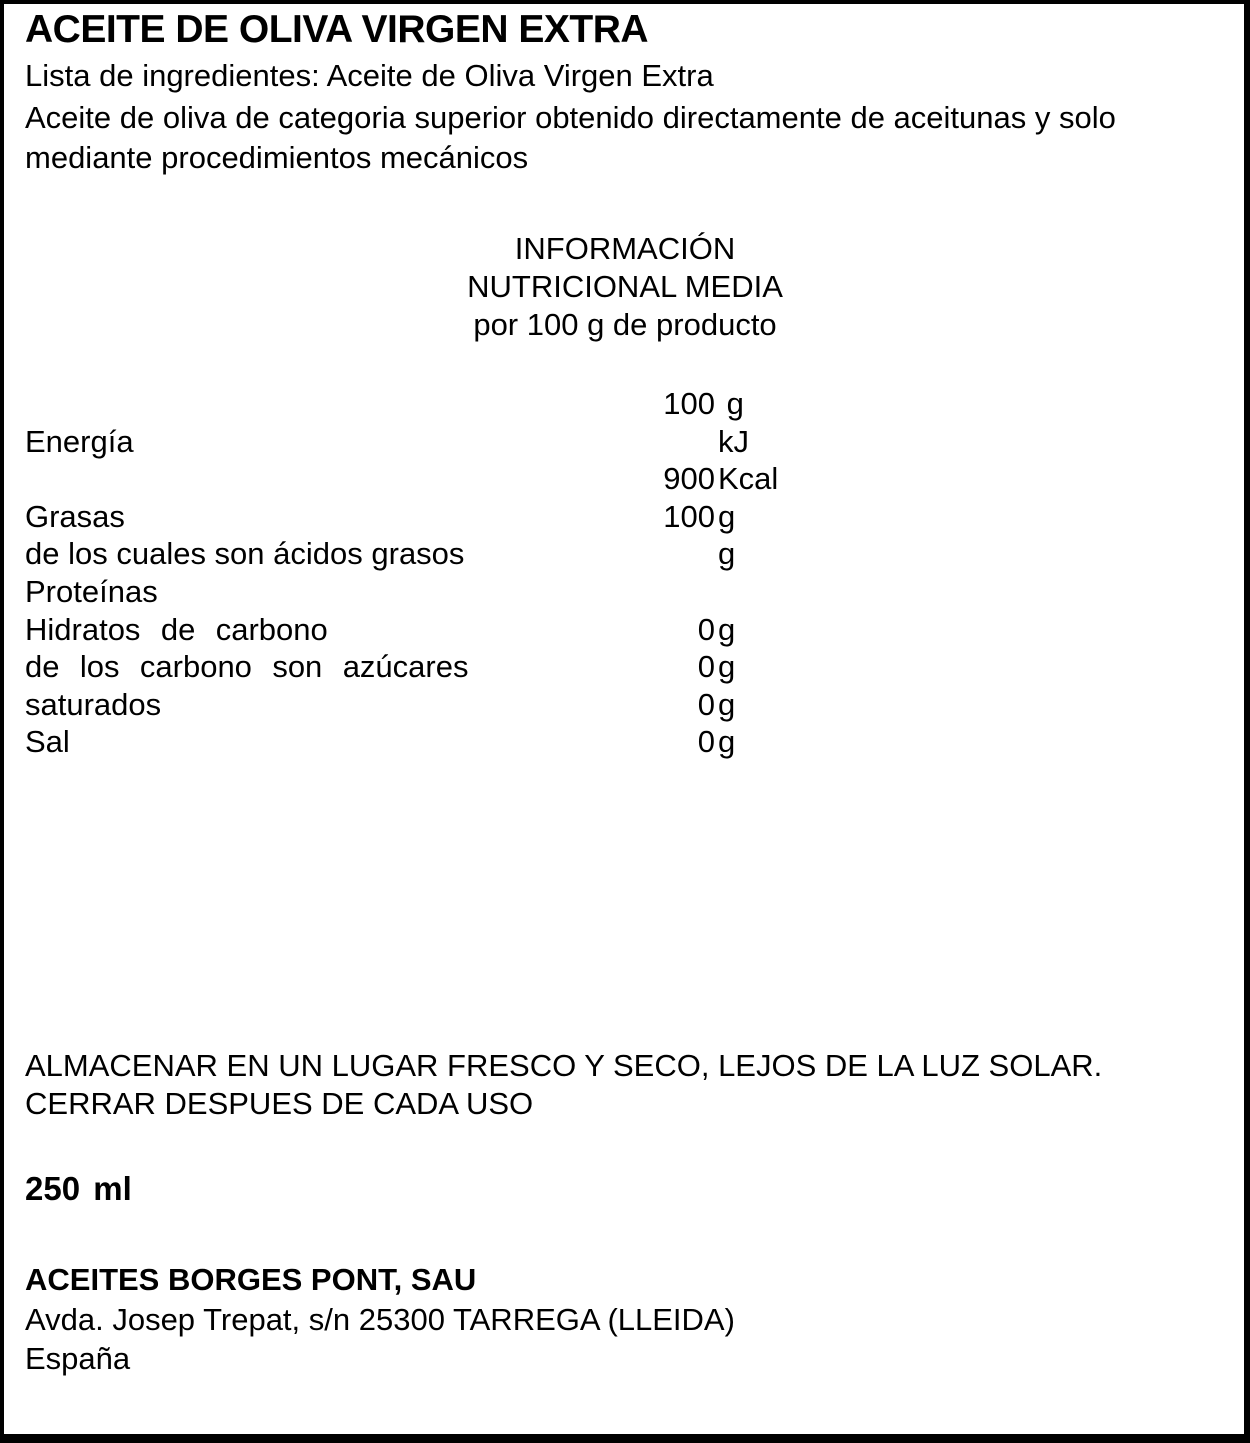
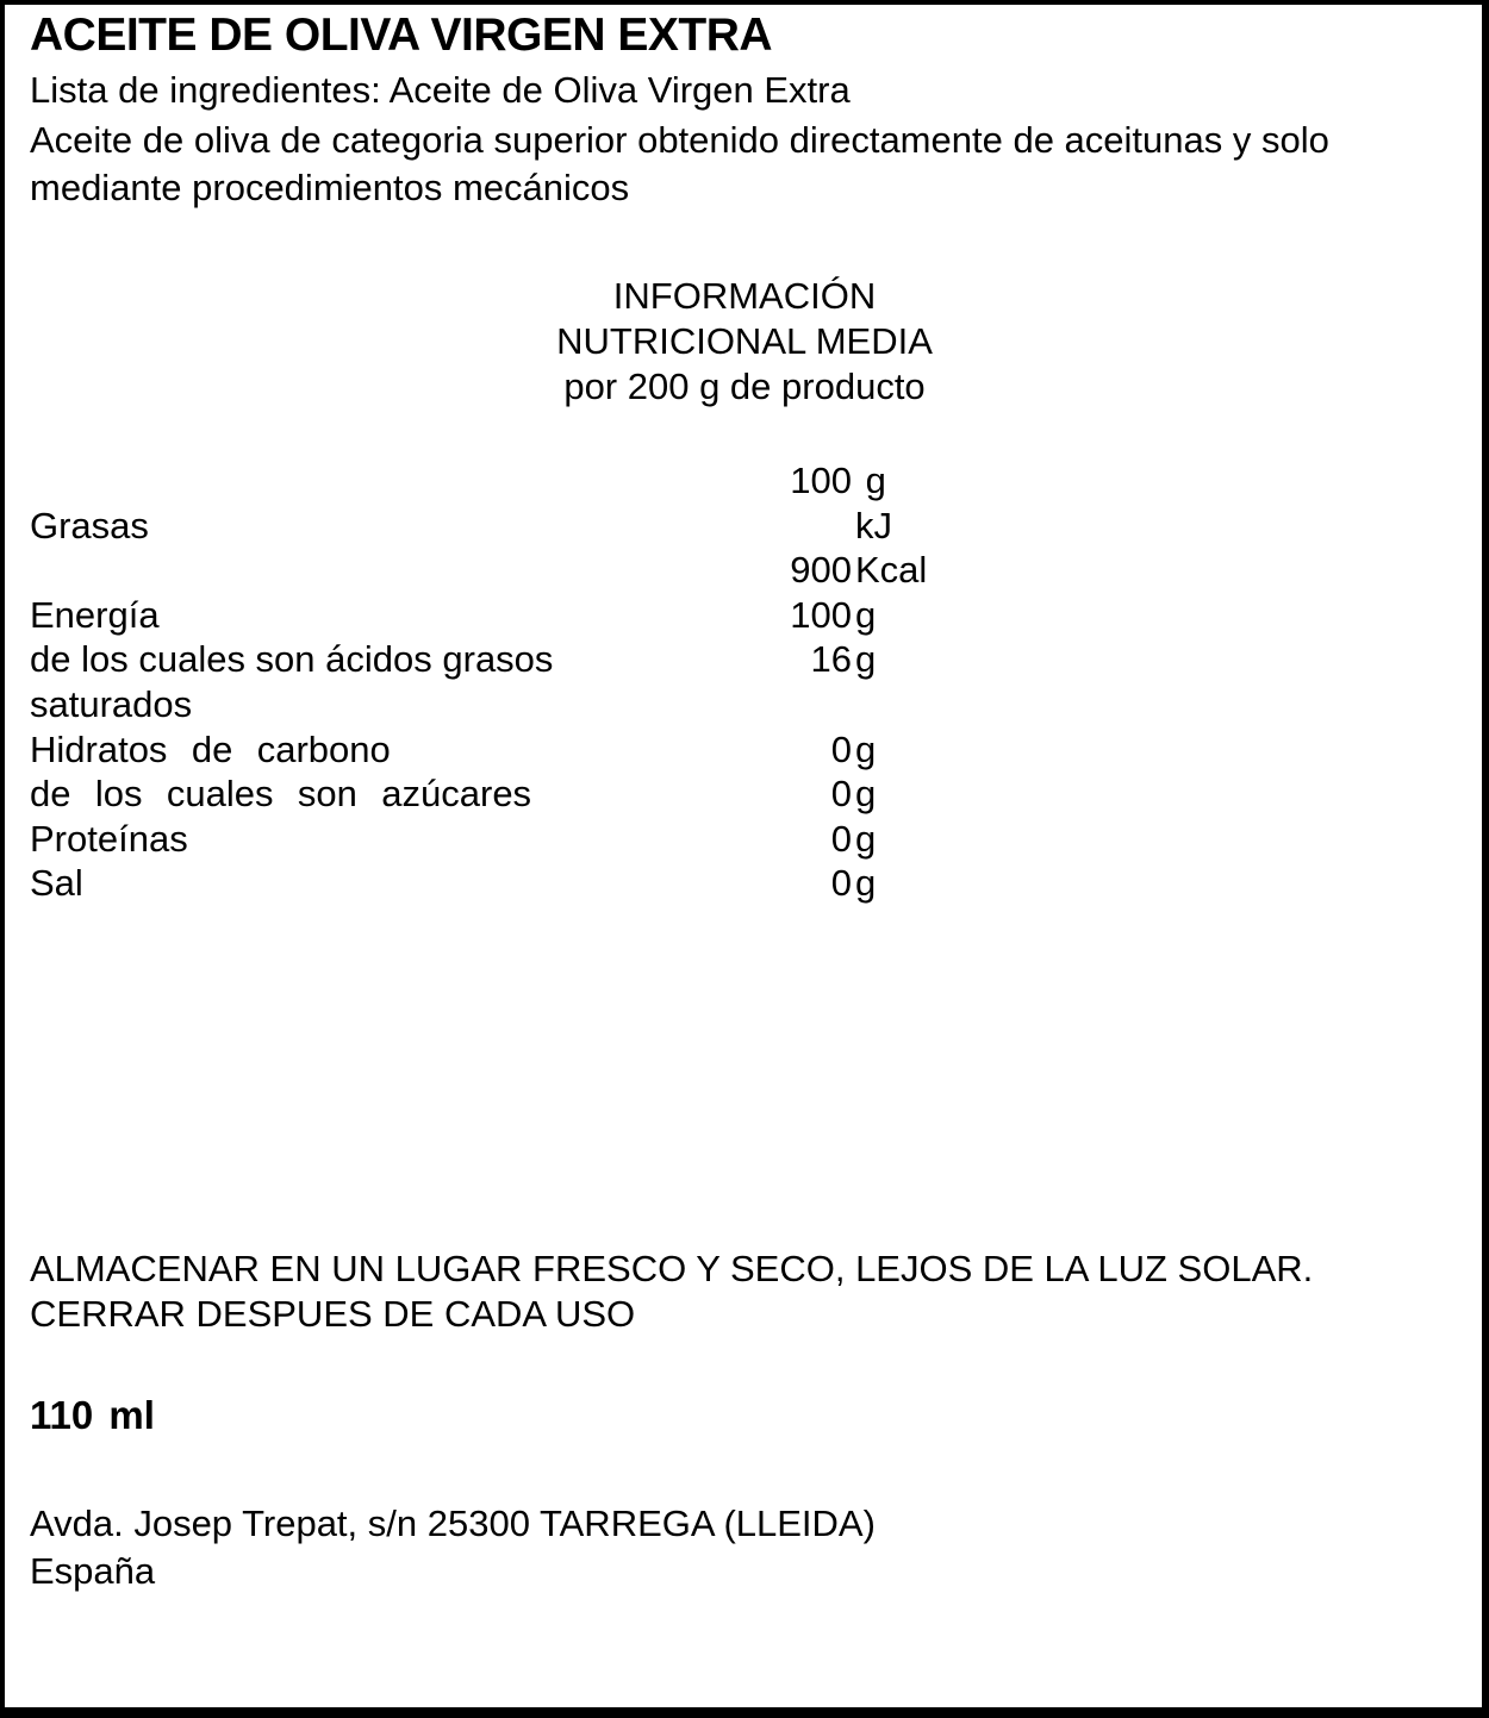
  ACEITE DE OLIVA VIRGEN EXTRA
  Lista de ingredientes: Aceite de Oliva Virgen Extra
  Aceite de oliva de categoria superior obtenido directamente de aceitunas y solo
  mediante procedimientos mecánicos
  INFORMACIÓN
  NUTRICIONAL MEDIA
- por 100 g de producto
+ por 200 g de producto
  100
  g
- Energía
+ Grasas
  kJ
  900
  Kcal
- Grasas
+ Energía
  100
  g
  de los cuales son ácidos grasos
+ 16
  g
- Proteínas
+ saturados
  Hidratos de carbono
  0
  g
- de los carbono son azúcares
+ de los cuales son azúcares
  0
  g
- saturados
+ Proteínas
  0
  g
  Sal
  0
  g
  ALMACENAR EN UN LUGAR FRESCO Y SECO, LEJOS DE LA LUZ SOLAR.
  CERRAR DESPUES DE CADA USO
- 250 ml
+ 110 ml
- ACEITES BORGES PONT, SAU
  Avda. Josep Trepat, s/n 25300 TARREGA (LLEIDA)
  España
